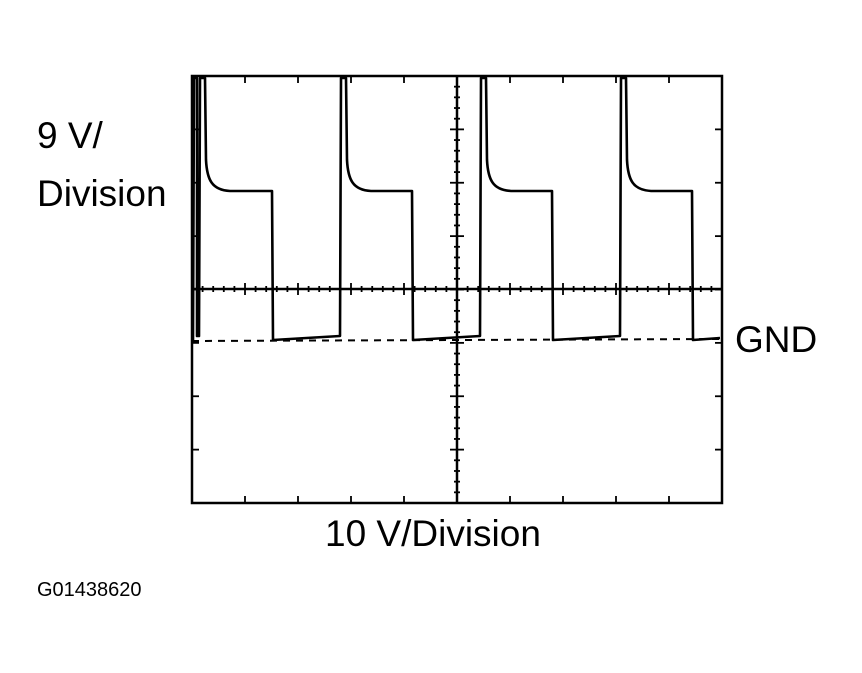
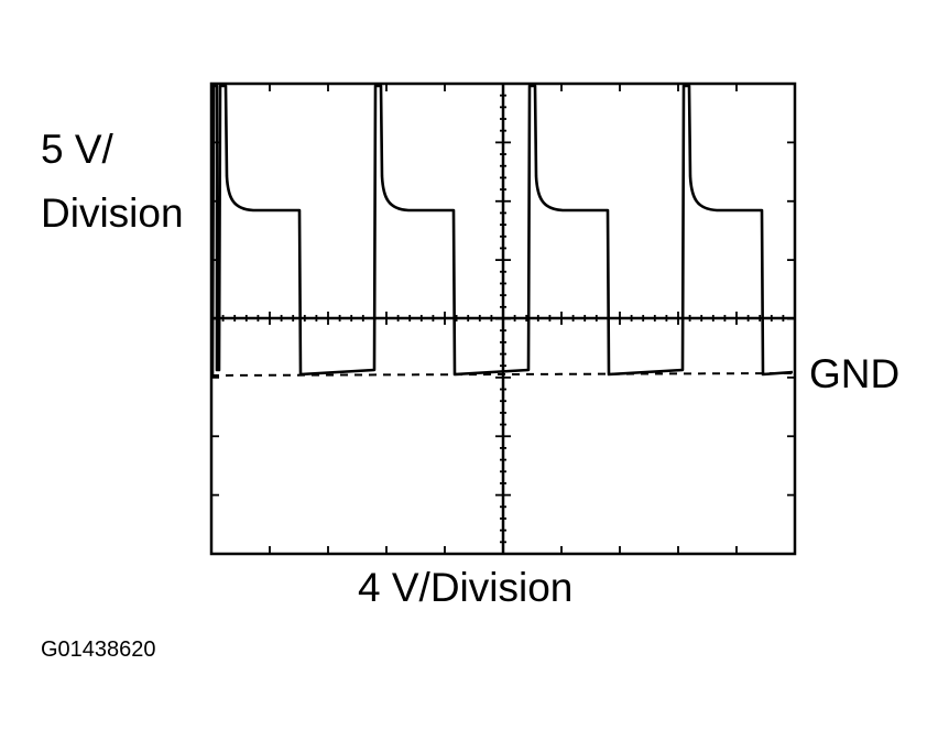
- 9 V/
+ 5 V/
  Division
  GND
- 10 V/Division
+ 4 V/Division
  G01438620
